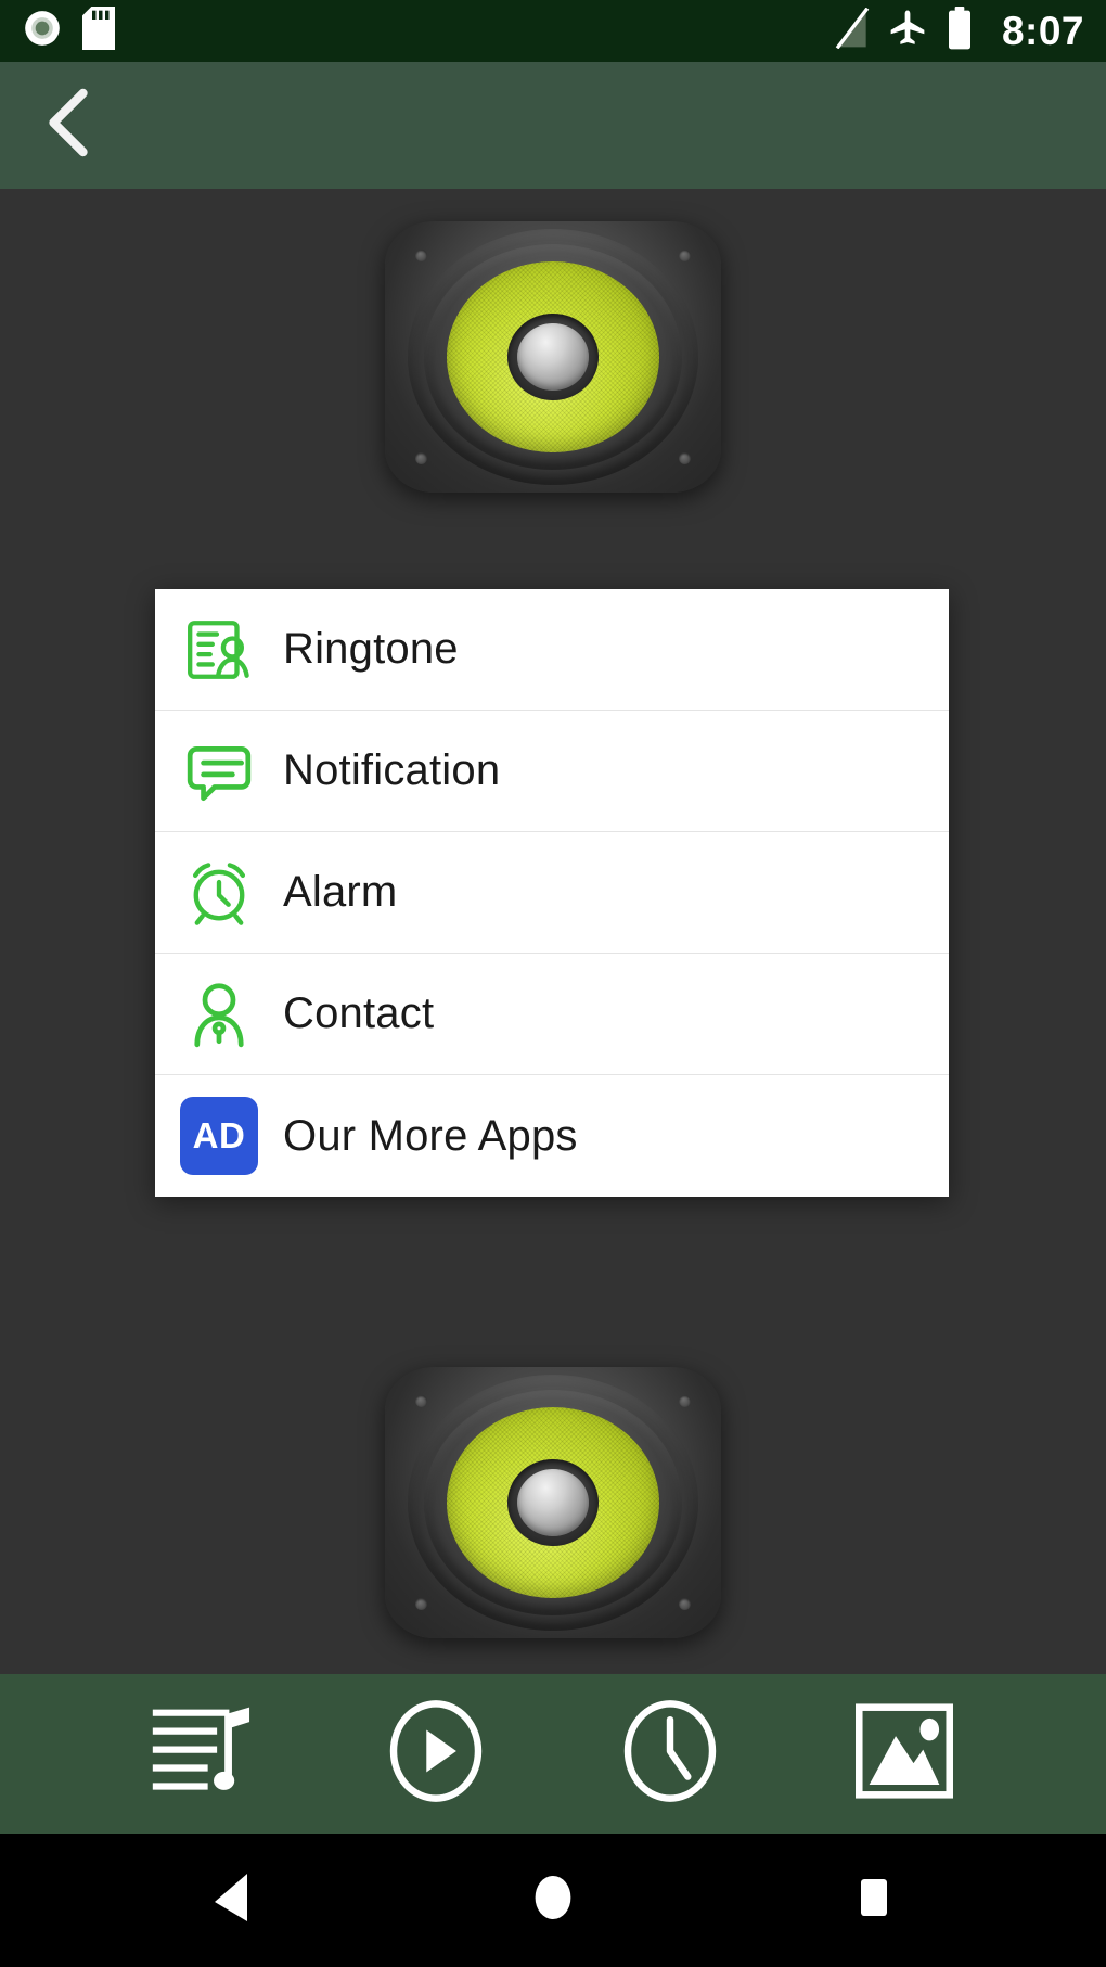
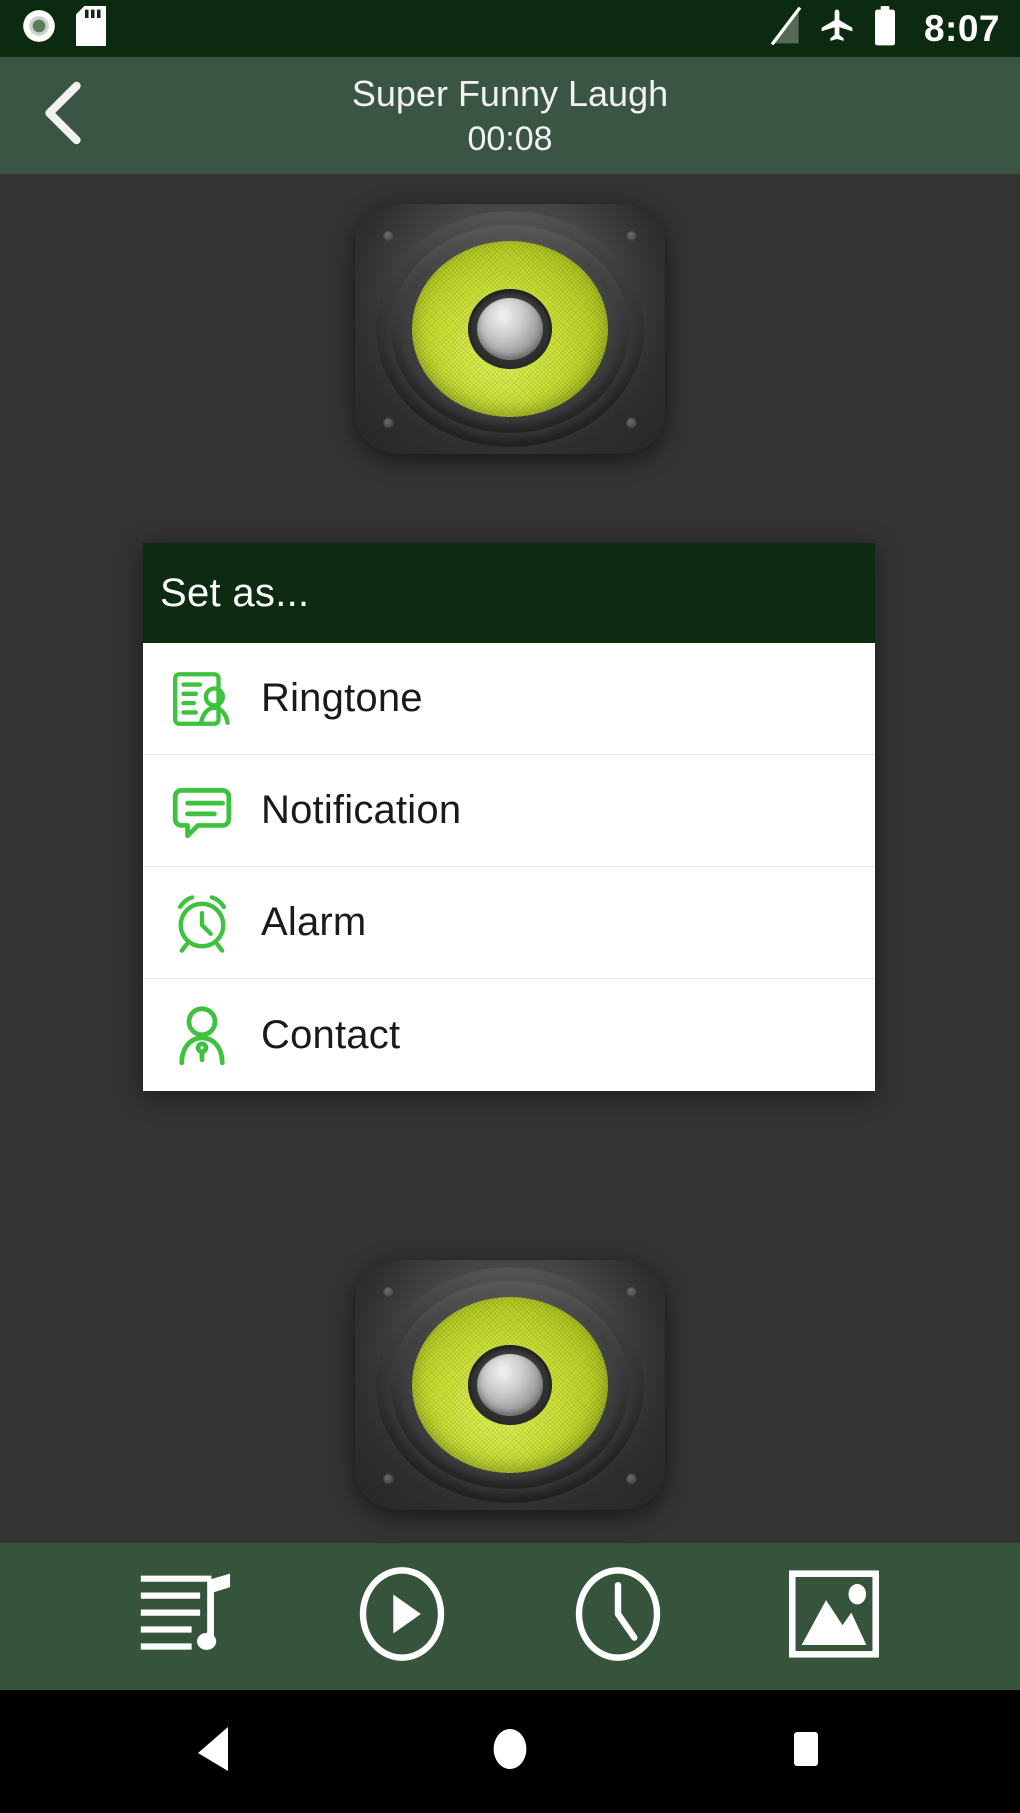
  8:07
+ Super Funny Laugh
+ 00:08
+ Set as...
  Ringtone
  Notification
  Alarm
  Contact
- AD
- Our More Apps
